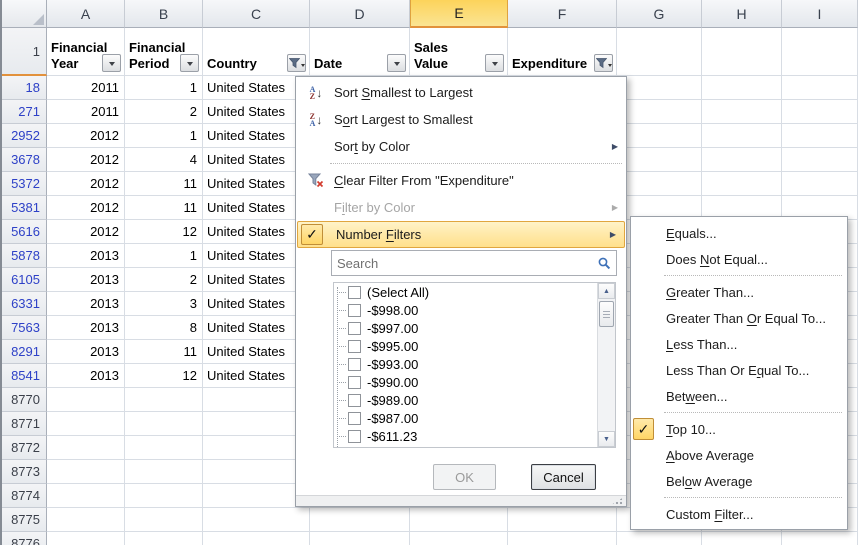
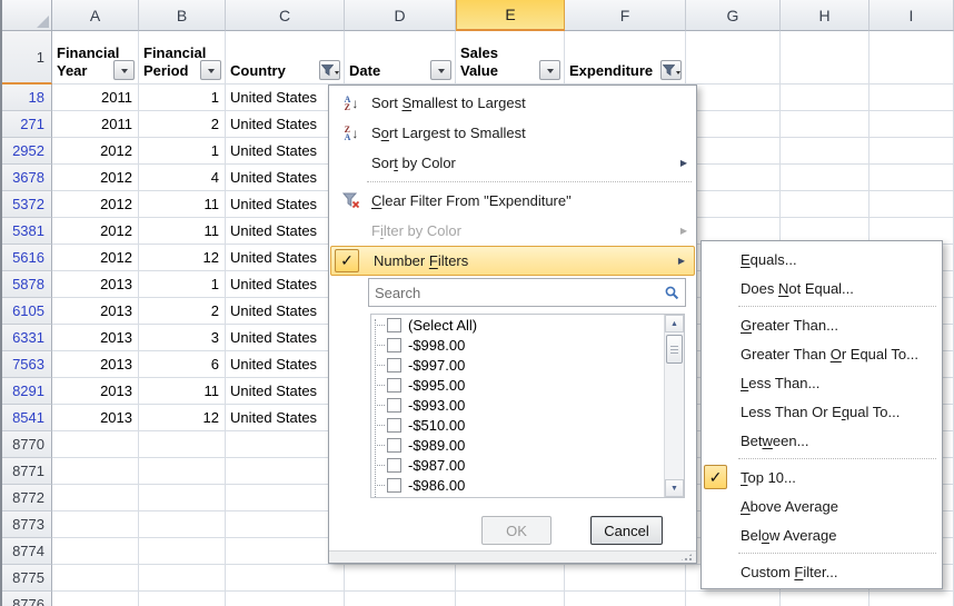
  A
  B
  C
  D
  E
  F
  G
  H
  I
  1
  Financial
  Year
  Financial
  Period
  Country
  Date
  Sales
  Value
  Expenditure
  18
  2011
  1
  United States
  271
  2011
  2
  United States
  2952
  2012
  1
  United States
  3678
  2012
  4
  United States
  5372
  2012
  11
  United States
  5381
  2012
  11
  United States
  5616
  2012
  12
  United States
  5878
  2013
  1
  United States
  6105
  2013
  2
  United States
  6331
  2013
  3
  United States
  7563
  2013
- 8
+ 6
  United States
  8291
  2013
  11
  United States
  8541
  2013
  12
  United States
  8770
  8771
  8772
  8773
  8774
  8775
  8776
  A
  Z
  ↓
  Sort Smallest to Largest
  Z
  A
  ↓
  Sort Largest to Smallest
  Sort by Color
  ▶
  Clear Filter From "Expenditure"
  Filter by Color
  ▶
  ✓
  Number Filters
  ▶
  Search
  (Select All)
  -$998.00
  -$997.00
  -$995.00
  -$993.00
- -$990.00
+ -$510.00
  -$989.00
  -$987.00
- -$611.23
+ -$986.00
  OK
  Cancel
  Equals...
  Does Not Equal...
  Greater Than...
  Greater Than Or Equal To...
  Less Than...
  Less Than Or Equal To...
  Between...
  ✓
  Top 10...
  Above Average
  Below Average
  Custom Filter...
